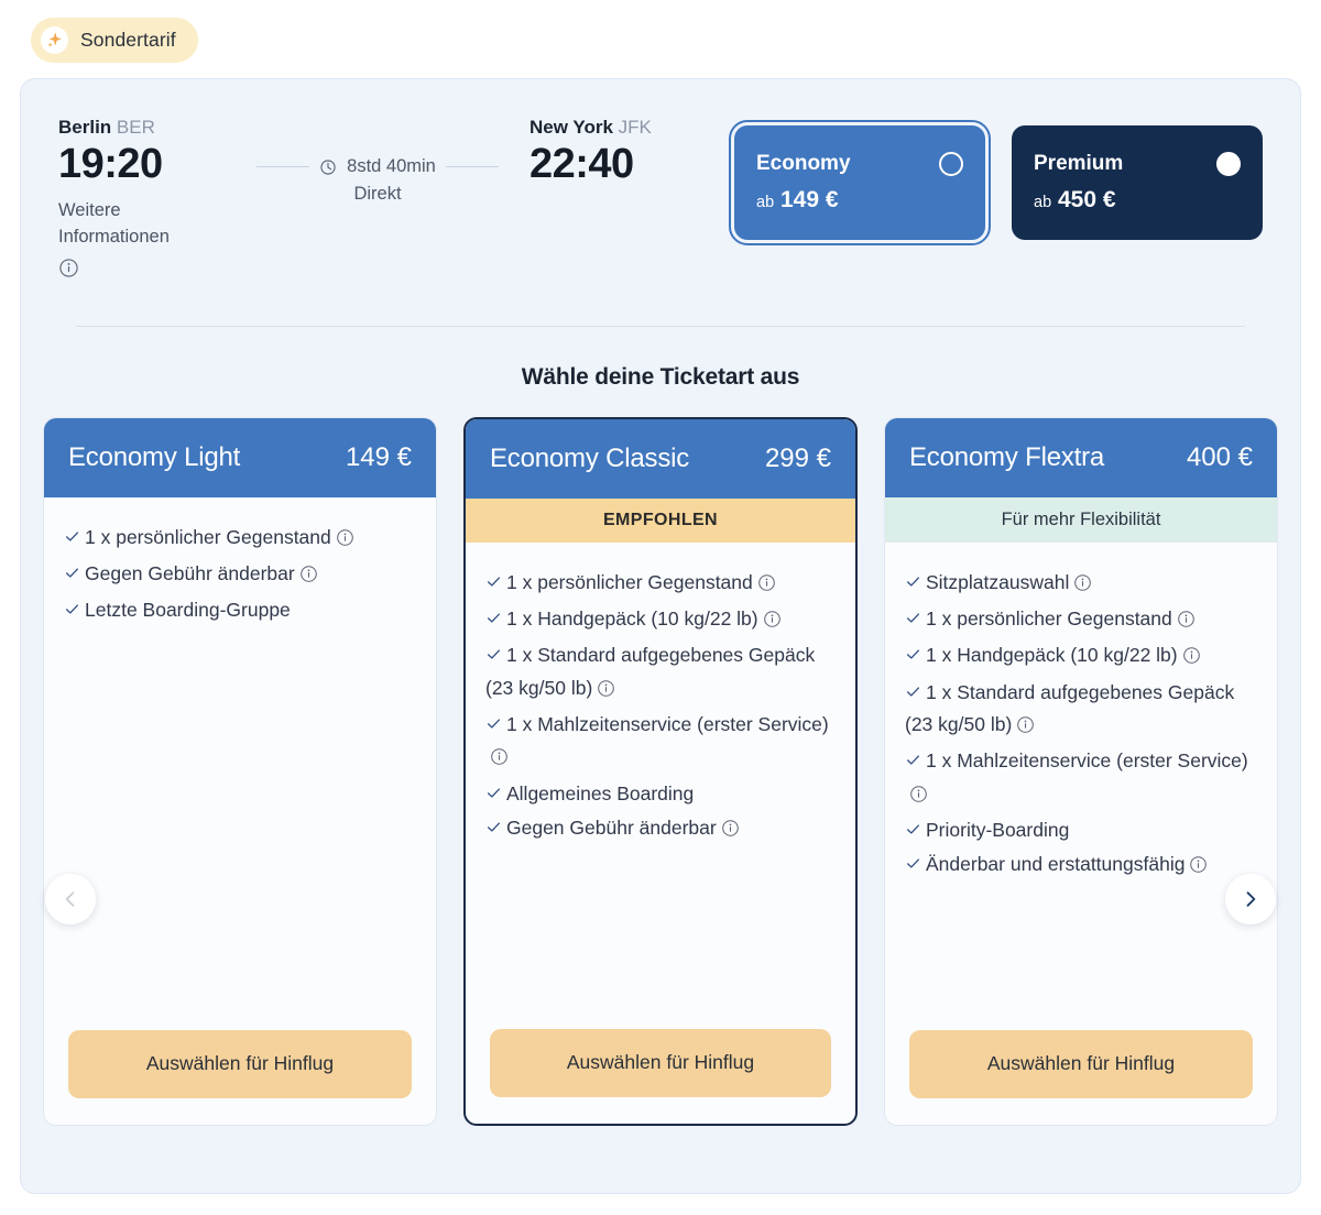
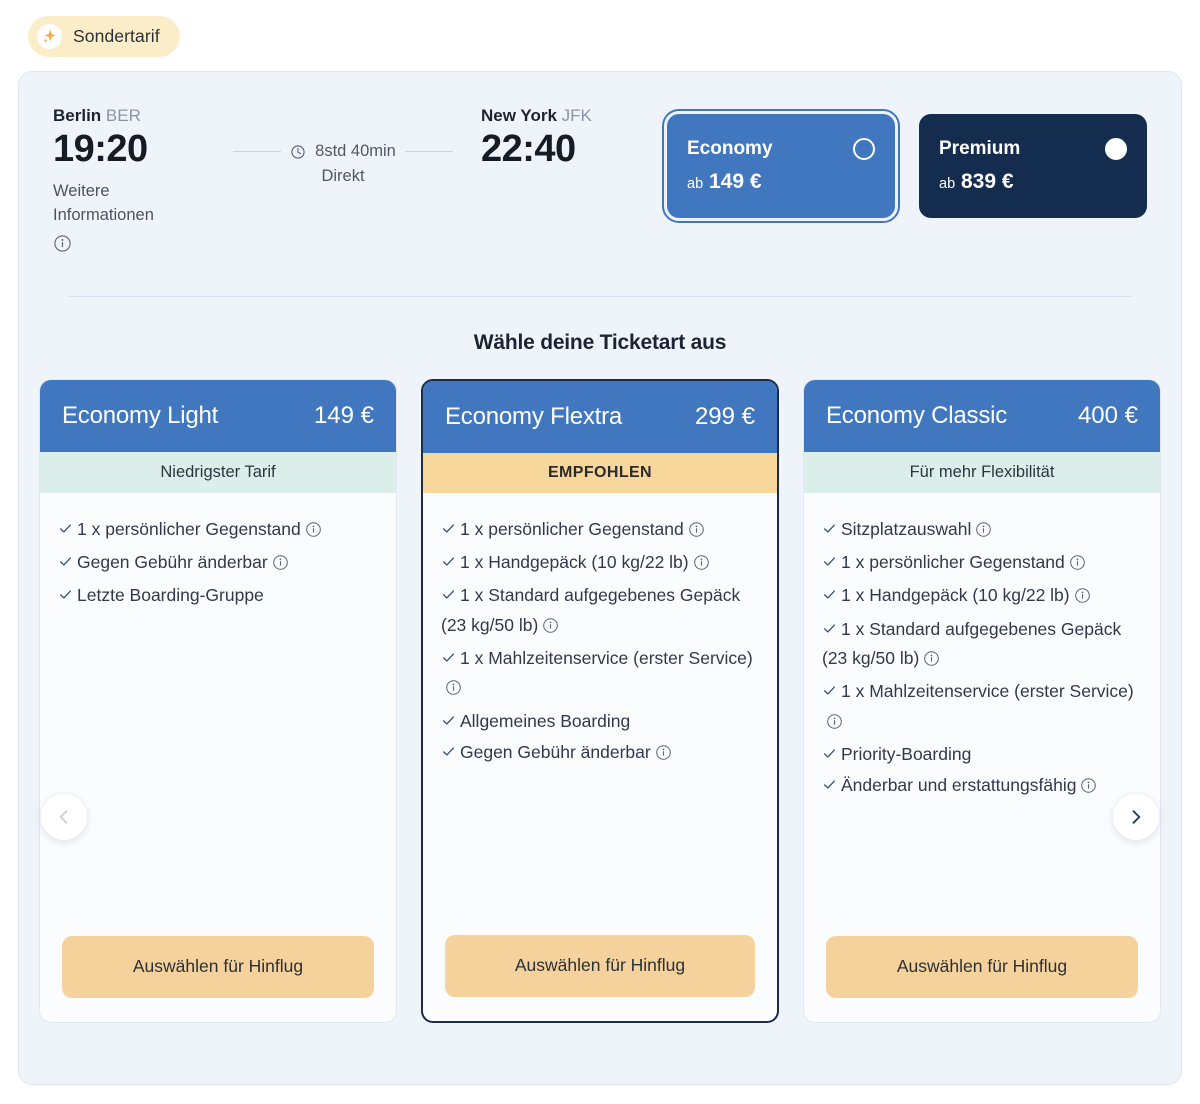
  Sondertarif
  Berlin BER
  19:20
  Weitere Informationen
  8std 40min
  Direkt
  New York JFK
  22:40
  Economy
  ab 149 €
  Premium
- ab 450 €
+ ab 839 €
  Wähle deine Ticketart aus
  Economy Light
  149 €
+ Niedrigster Tarif
  1 x persönlicher Gegenstand
  Gegen Gebühr änderbar
  Letzte Boarding-Gruppe
  Auswählen für Hinflug
- Economy Classic
+ Economy Flextra
  299 €
  EMPFOHLEN
  1 x persönlicher Gegenstand
  1 x Handgepäck (10 kg/22 lb)
  1 x Standard aufgegebenes Gepäck (23 kg/50 lb)
  1 x Mahlzeitenservice (erster Service)
  Allgemeines Boarding
  Gegen Gebühr änderbar
  Auswählen für Hinflug
- Economy Flextra
+ Economy Classic
  400 €
  Für mehr Flexibilität
  Sitzplatzauswahl
  1 x persönlicher Gegenstand
  1 x Handgepäck (10 kg/22 lb)
  1 x Standard aufgegebenes Gepäck (23 kg/50 lb)
  1 x Mahlzeitenservice (erster Service)
  Priority-Boarding
  Änderbar und erstattungsfähig
  Auswählen für Hinflug
